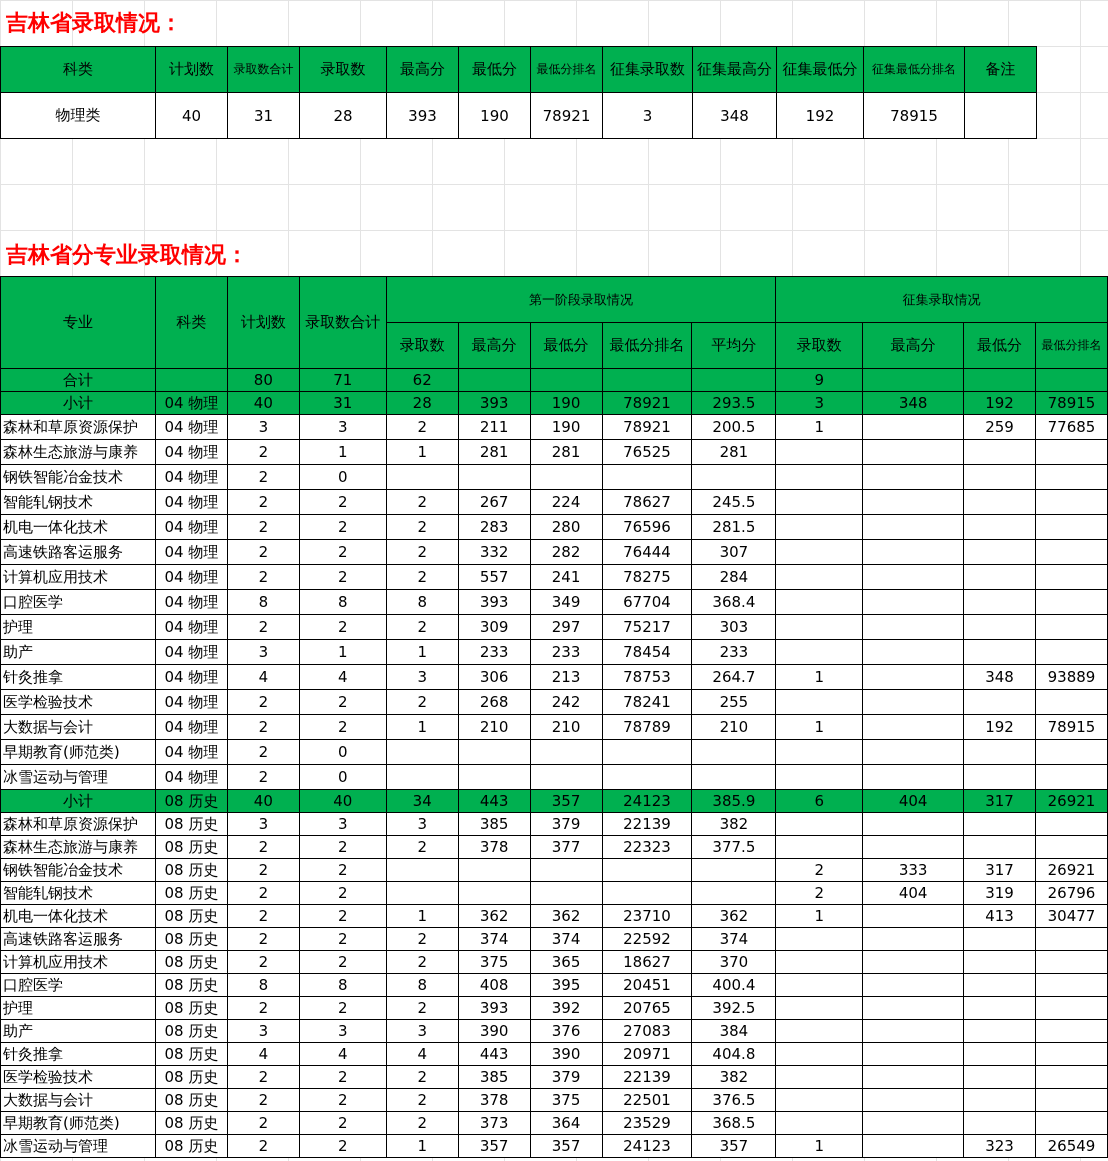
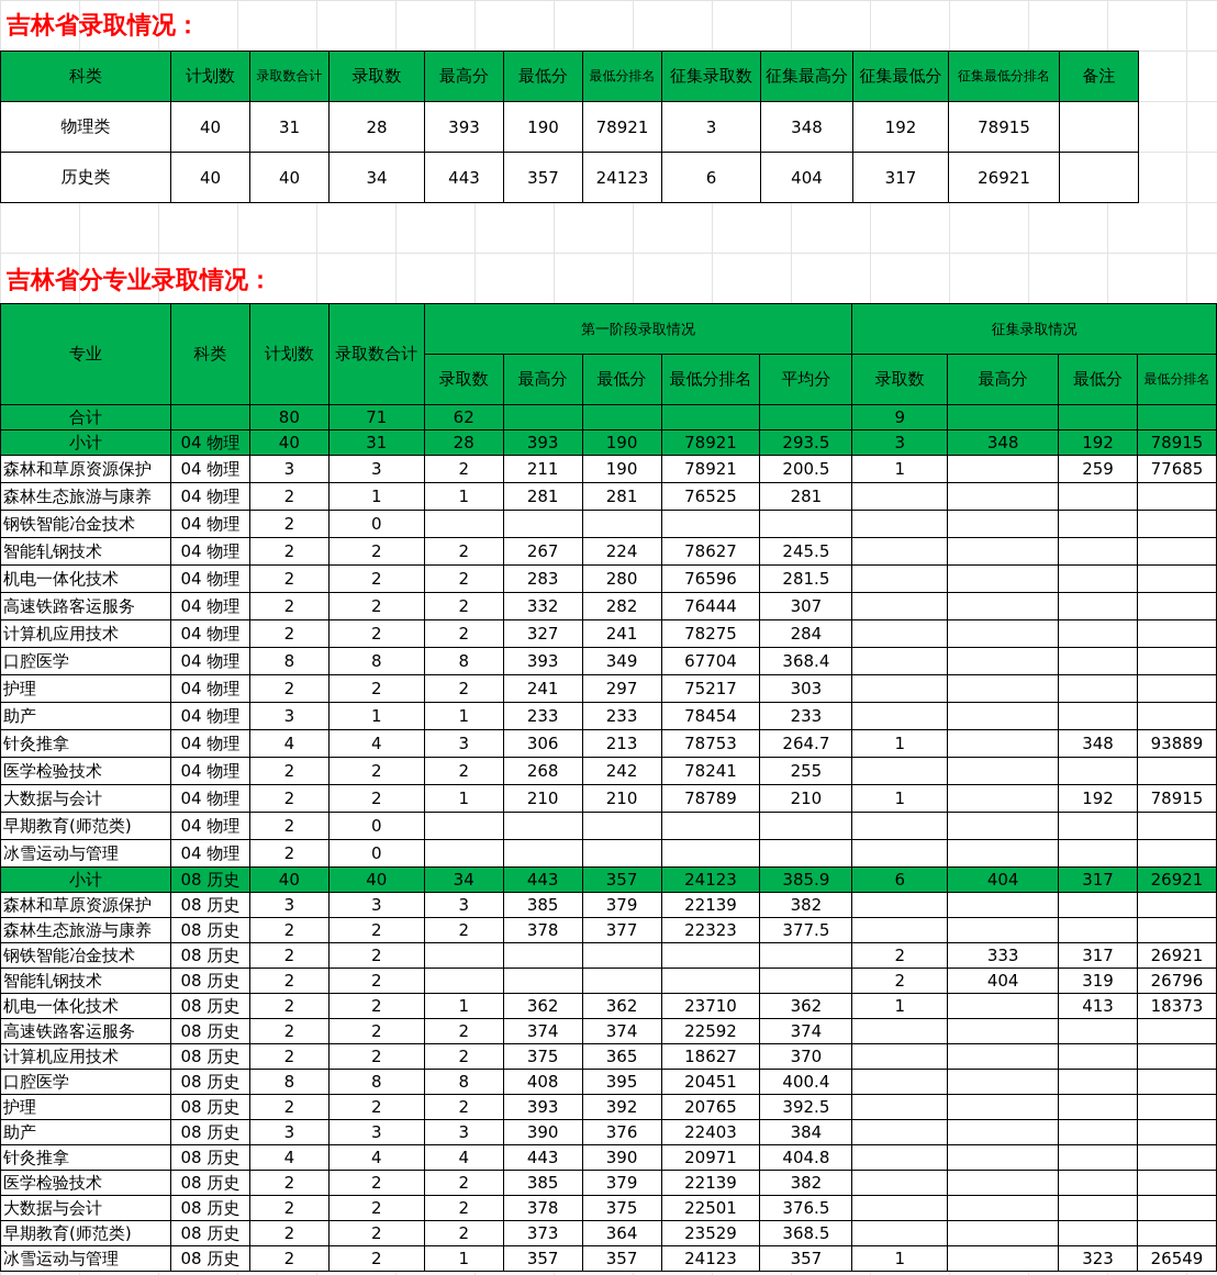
  吉林省录取情况：
  科类	计划数	录取数合计	录取数	最高分	最低分	最低分排名	征集录取数	征集最高分	征集最低分	征集最低分排名	备注
  物理类	40	31	28	393	190	78921	3	348	192	78915
+ 历史类	40	40	34	443	357	24123	6	404	317	26921
  吉林省分专业录取情况：
  专业	科类	计划数	录取数合计	第一阶段录取情况	征集录取情况
  录取数	最高分	最低分	最低分排名	平均分	录取数	最高分	最低分	最低分排名
  合计		80	71	62					9
  小计	04 物理	40	31	28	393	190	78921	293.5	3	348	192	78915
  森林和草原资源保护	04 物理	3	3	2	211	190	78921	200.5	1		259	77685
  森林生态旅游与康养	04 物理	2	1	1	281	281	76525	281
  钢铁智能冶金技术	04 物理	2	0
  智能轧钢技术	04 物理	2	2	2	267	224	78627	245.5
  机电一体化技术	04 物理	2	2	2	283	280	76596	281.5
  高速铁路客运服务	04 物理	2	2	2	332	282	76444	307
- 计算机应用技术	04 物理	2	2	2	557	241	78275	284
+ 计算机应用技术	04 物理	2	2	2	327	241	78275	284
  口腔医学	04 物理	8	8	8	393	349	67704	368.4
- 护理	04 物理	2	2	2	309	297	75217	303
+ 护理	04 物理	2	2	2	241	297	75217	303
  助产	04 物理	3	1	1	233	233	78454	233
  针灸推拿	04 物理	4	4	3	306	213	78753	264.7	1		348	93889
  医学检验技术	04 物理	2	2	2	268	242	78241	255
  大数据与会计	04 物理	2	2	1	210	210	78789	210	1		192	78915
  早期教育(师范类)	04 物理	2	0
  冰雪运动与管理	04 物理	2	0
  小计	08 历史	40	40	34	443	357	24123	385.9	6	404	317	26921
  森林和草原资源保护	08 历史	3	3	3	385	379	22139	382
  森林生态旅游与康养	08 历史	2	2	2	378	377	22323	377.5
  钢铁智能冶金技术	08 历史	2	2						2	333	317	26921
  智能轧钢技术	08 历史	2	2						2	404	319	26796
- 机电一体化技术	08 历史	2	2	1	362	362	23710	362	1		413	30477
+ 机电一体化技术	08 历史	2	2	1	362	362	23710	362	1		413	18373
  高速铁路客运服务	08 历史	2	2	2	374	374	22592	374
  计算机应用技术	08 历史	2	2	2	375	365	18627	370
  口腔医学	08 历史	8	8	8	408	395	20451	400.4
  护理	08 历史	2	2	2	393	392	20765	392.5
- 助产	08 历史	3	3	3	390	376	27083	384
+ 助产	08 历史	3	3	3	390	376	22403	384
  针灸推拿	08 历史	4	4	4	443	390	20971	404.8
  医学检验技术	08 历史	2	2	2	385	379	22139	382
  大数据与会计	08 历史	2	2	2	378	375	22501	376.5
  早期教育(师范类)	08 历史	2	2	2	373	364	23529	368.5
  冰雪运动与管理	08 历史	2	2	1	357	357	24123	357	1		323	26549
